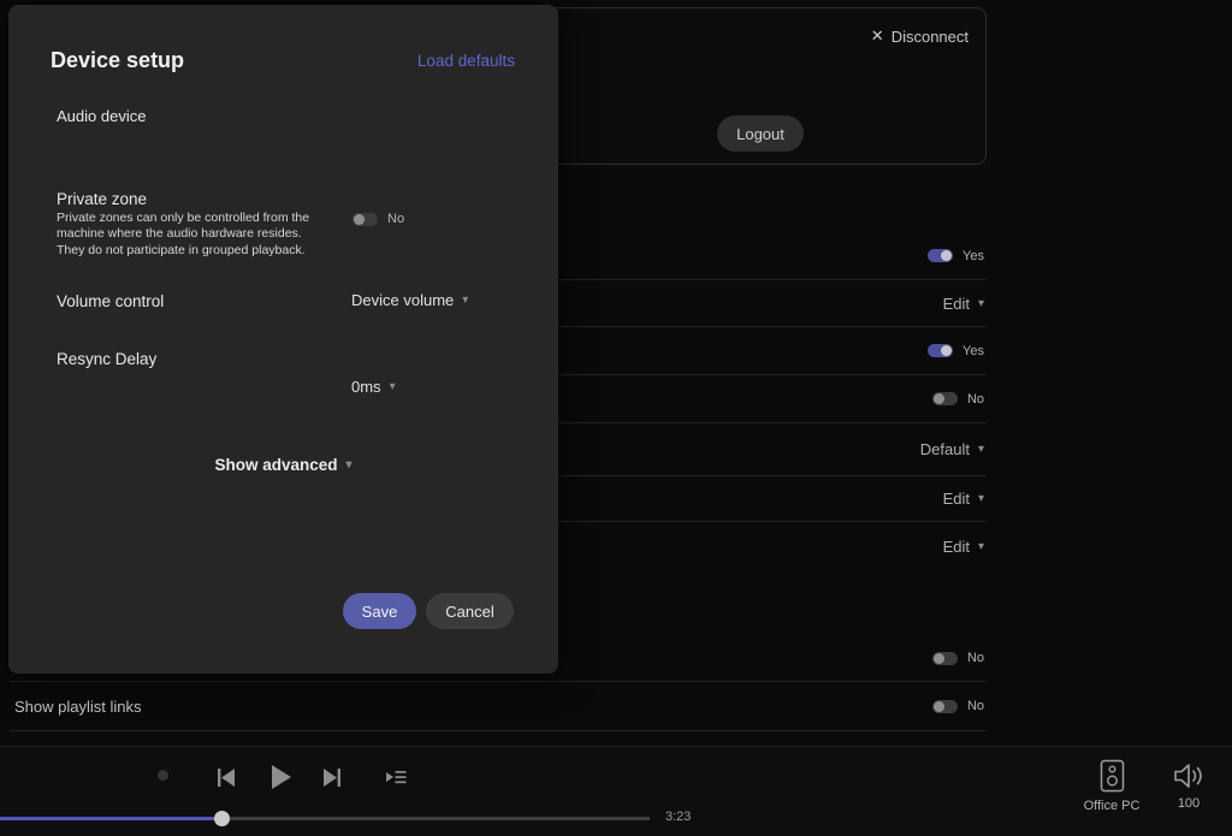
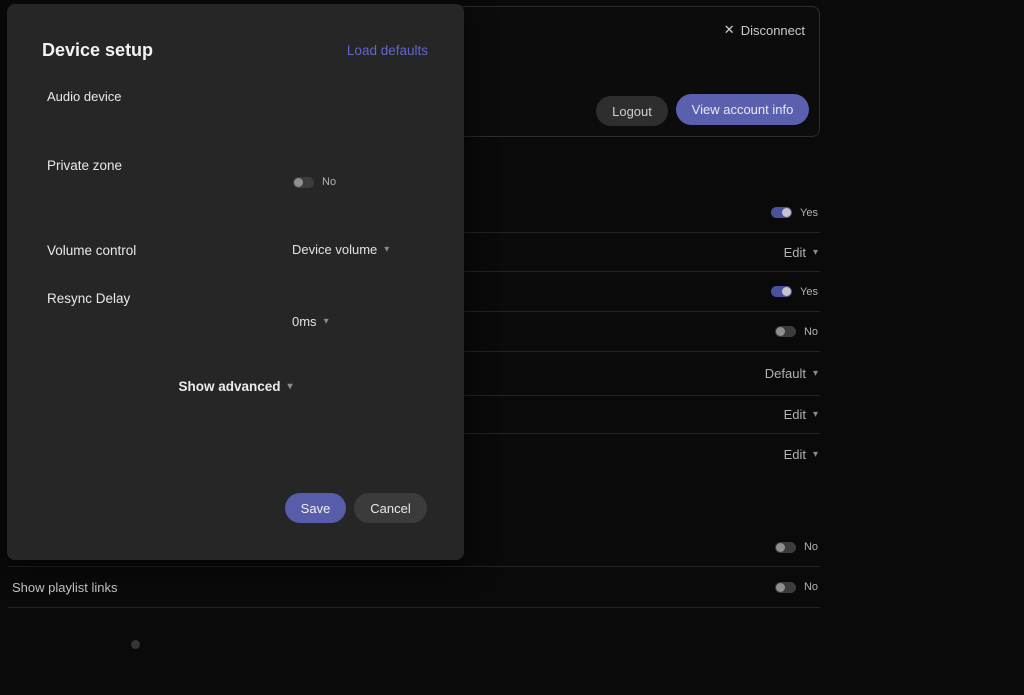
  ✕
  Disconnect
  Logout
+ View account info
  Yes
  Edit
  ▾
  Yes
  No
  Default
  ▾
  Edit
  ▾
  Edit
  ▾
  No
  Show playlist links
  No
  Device setup
  Load defaults
  Audio device
  Private zone
- Private zones can only be controlled from the machine where the audio hardware resides. They do not participate in grouped playback.
  No
  Volume control
  Device volume
  ▾
  Resync Delay
  0ms
  ▾
  Show advanced
  ▾
  Save
  Cancel
- 3:23
- Office PC
- 100
